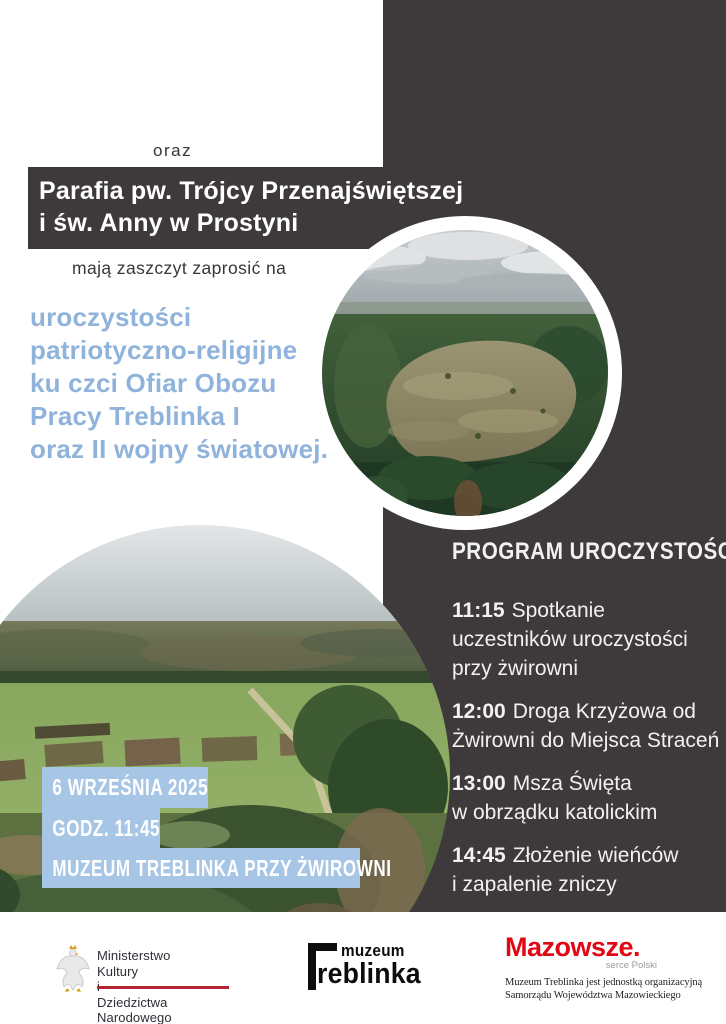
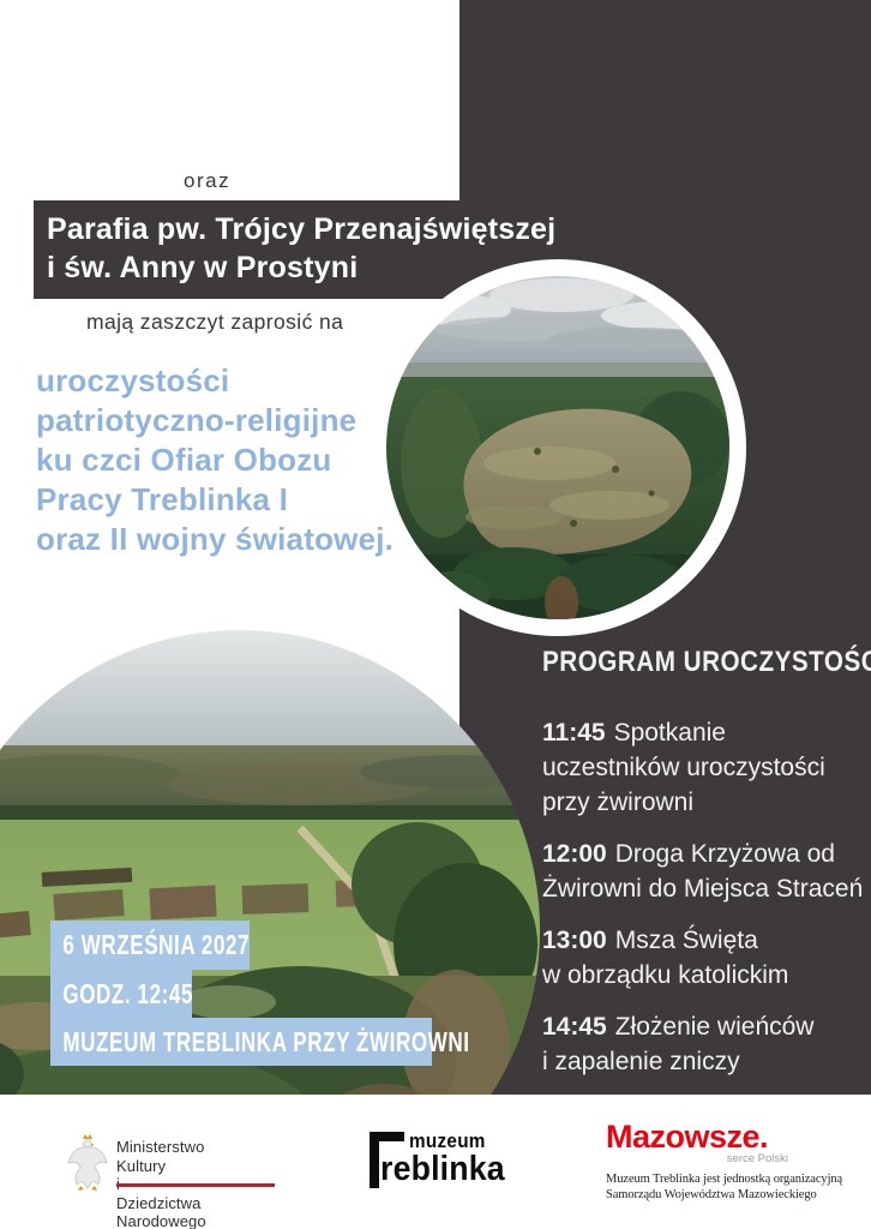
  oraz
  Parafia pw. Trójcy Przenajświętszej
  i św. Anny w Prostyni
  mają zaszczyt zaprosić na
  uroczystości
  patriotyczno-religijne
  ku czci Ofiar Obozu
  Pracy Treblinka I
  oraz II wojny światowej.
  PROGRAM UROCZYSTOŚC
- 11:15 Spotkanie
+ 11:45 Spotkanie
  uczestników uroczystości
  przy żwirowni
  12:00 Droga Krzyżowa od
  Żwirowni do Miejsca Straceń
  13:00 Msza Święta
  w obrządku katolickim
  14:45 Złożenie wieńców
  i zapalenie zniczy
- 6 WRZEŚNIA 2025
+ 6 WRZEŚNIA 2027
- GODZ. 11:45
+ GODZ. 12:45
  MUZEUM TREBLINKA PRZY ŻWIROWNI
  Ministerstwo Kultury
  Dziedzictwa Narodowego
  muzeum
  reblinka
  Mazowsze.
  serce Polski
  Muzeum Treblinka jest jednostką organizacyjną
  Samorządu Województwa Mazowieckiego
